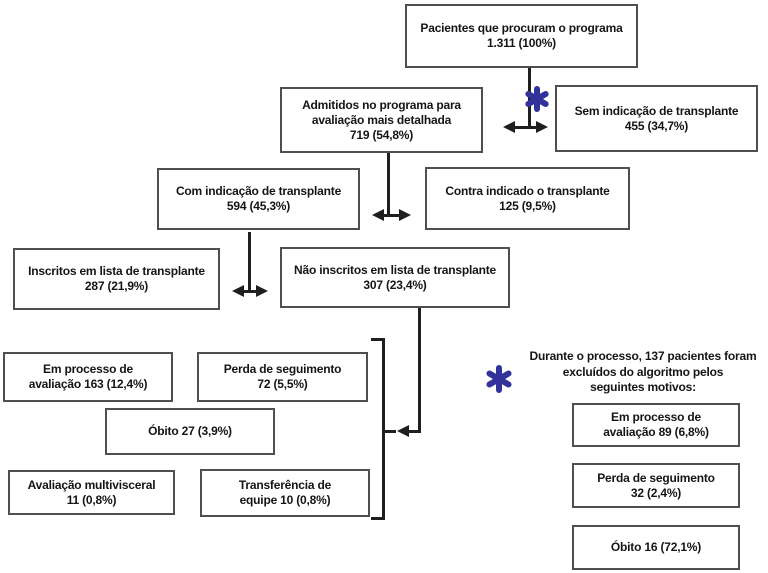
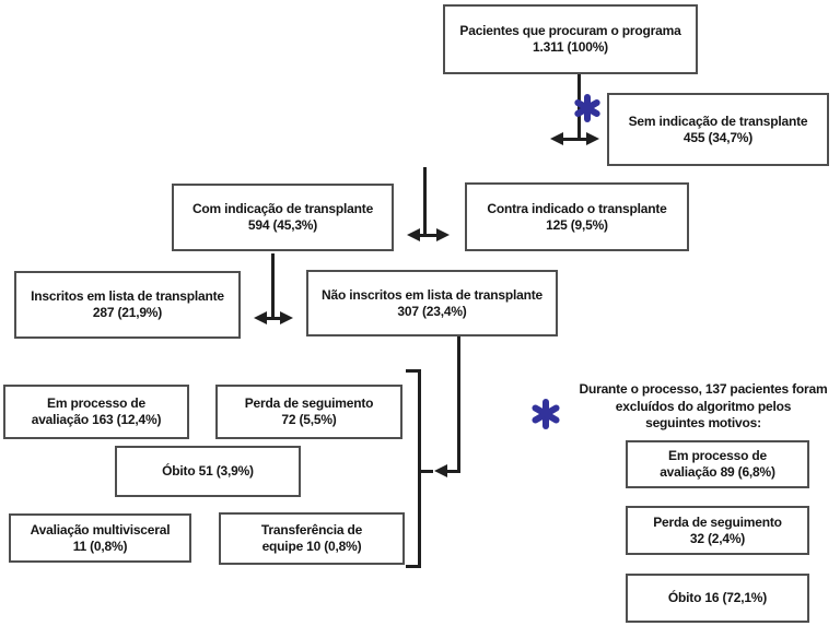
  Pacientes que procuram o programa
  1.311 (100%)
- Admitidos no programa para
- avaliação mais detalhada
- 719 (54,8%)
  Sem indicação de transplante
  455 (34,7%)
  Com indicação de transplante
  594 (45,3%)
  Contra indicado o transplante
  125 (9,5%)
  Inscritos em lista de transplante
  287 (21,9%)
  Não inscritos em lista de transplante
  307 (23,4%)
  Em processo de
  avaliação 163 (12,4%)
  Perda de seguimento
  72 (5,5%)
- Óbito 27 (3,9%)
+ Óbito 51 (3,9%)
  Avaliação multivisceral
  11 (0,8%)
  Transferência de
  equipe 10 (0,8%)
  Em processo de
  avaliação 89 (6,8%)
  Perda de seguimento
  32 (2,4%)
  Óbito 16 (72,1%)
  Durante o processo, 137 pacientes foram
  excluídos do algoritmo pelos
  seguintes motivos:
